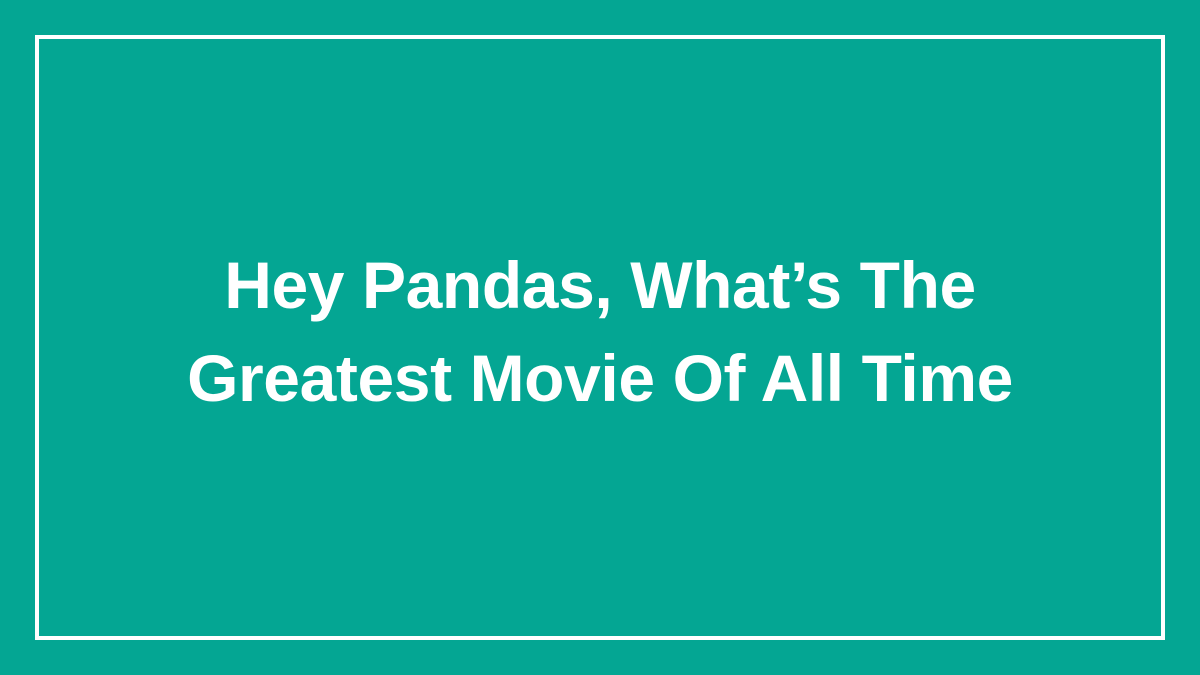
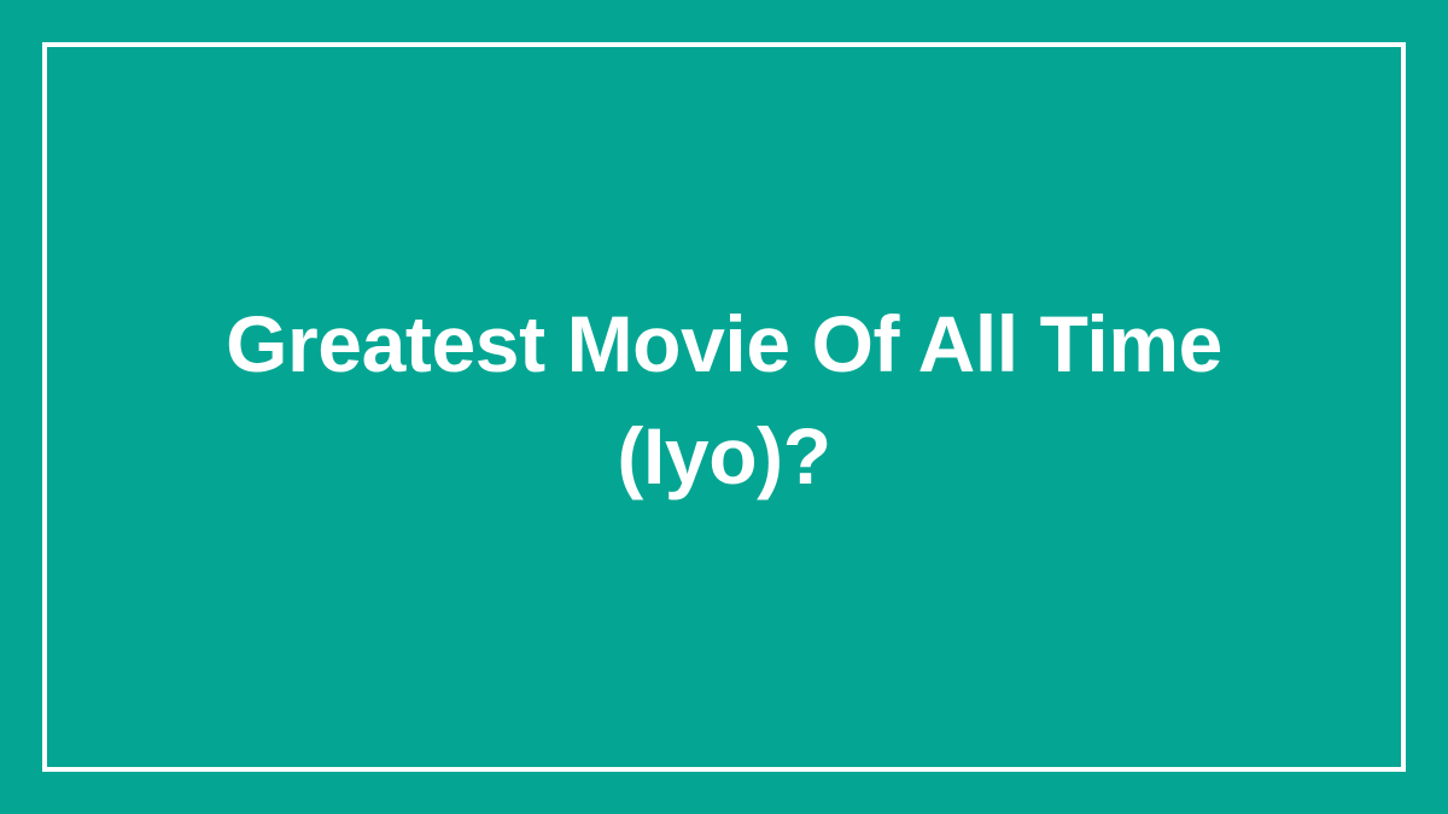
- Hey Pandas, What’s The
  Greatest Movie Of All Time
+ (Iyo)?
